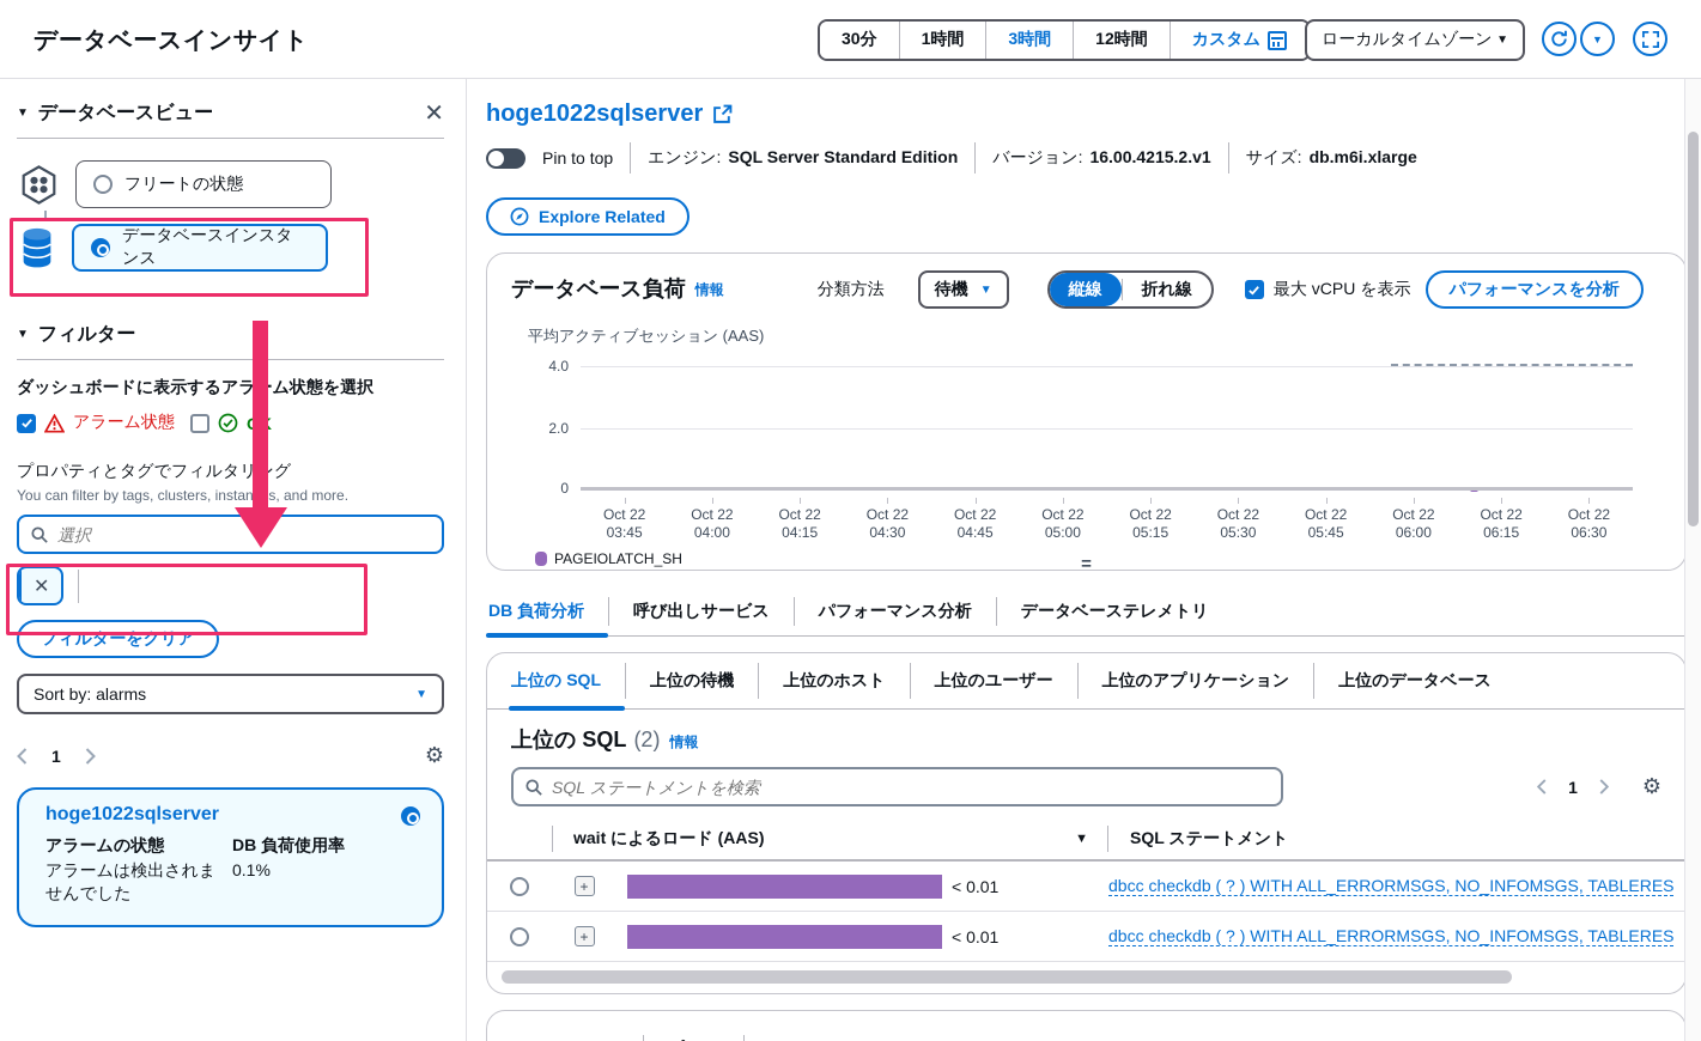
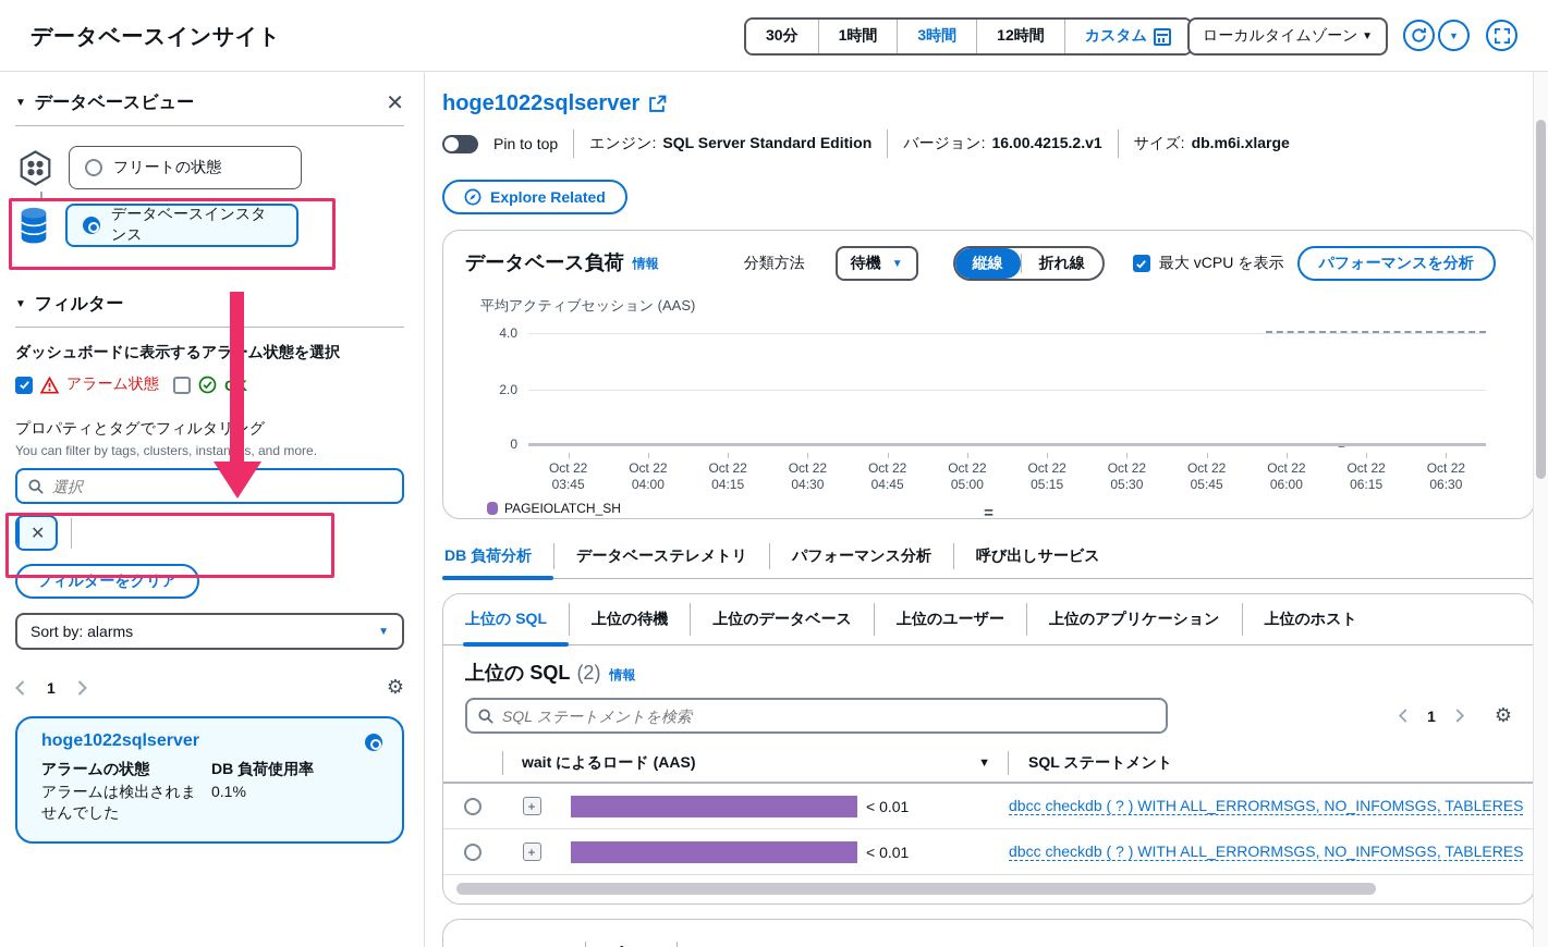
  データベースインサイト
  30分
  1時間
  3時間
  12時間
  カスタム
  ローカルタイムゾーン
  ▼
  ▼
  ▼
  データベースビュー
  ✕
  フリートの状態
  データベースインスタンス
  ▼
  フィルター
  ダッシュボードに表示するアラム状態を選択
  アラーム状態
  プロパティとタグでフィルタリグ
  You can filter by tags, clusters, instans, and more.
  選択
  ✕
  フィルターをクリア
  Sort by: alarms
  ▼
  1
  ⚙
  hoge1022sqlserver
  アラームの状態
  DB 負荷使用率
  アラームは検出されませんでした
  0.1%
  hoge1022sqlserver
  Pin to top
  エンジン:
  SQL Server Standard Edition
  バージョン:
  16.00.4215.2.v1
  サイズ:
  db.m6i.xlarge
  Explore Related
  データベース負荷
  情報
  分類方法
  待機
  ▼
  縦線
  折れ線
  最大 vCPU を表示
  パフォーマンスを分析
  平均アクティブセッション (AAS)
  4.0
  2.0
  0
  Oct 22
  03:45
  Oct 22
  04:00
  Oct 22
  04:15
  Oct 22
  04:30
  Oct 22
  04:45
  Oct 22
  05:00
  Oct 22
  05:15
  Oct 22
  05:30
  Oct 22
  05:45
  Oct 22
  06:00
  Oct 22
  06:15
  Oct 22
  06:30
  PAGEIOLATCH_SH
  =
  DB 負荷分析
- 呼び出しサービス
+ データベーステレメトリ
  パフォーマンス分析
- データベーステレメトリ
+ 呼び出しサービス
  上位の SQL
  上位の待機
- 上位のホスト
+ 上位のデータベース
  上位のユーザー
  上位のアプリケーション
- 上位のデータベース
+ 上位のホスト
  上位の SQL
  (2)
  情報
  SQL ステートメントを検索
  1
  ⚙
  wait によるロード (AAS)
  ▼
  SQL ステートメント
  +
  < 0.01
  dbcc checkdb ( ? ) WITH ALL_ERRORMSGS, NO_INFOMSGS, TABLERES
  +
  < 0.01
  dbcc checkdb ( ? ) WITH ALL_ERRORMSGS, NO_INFOMSGS, TABLERES
